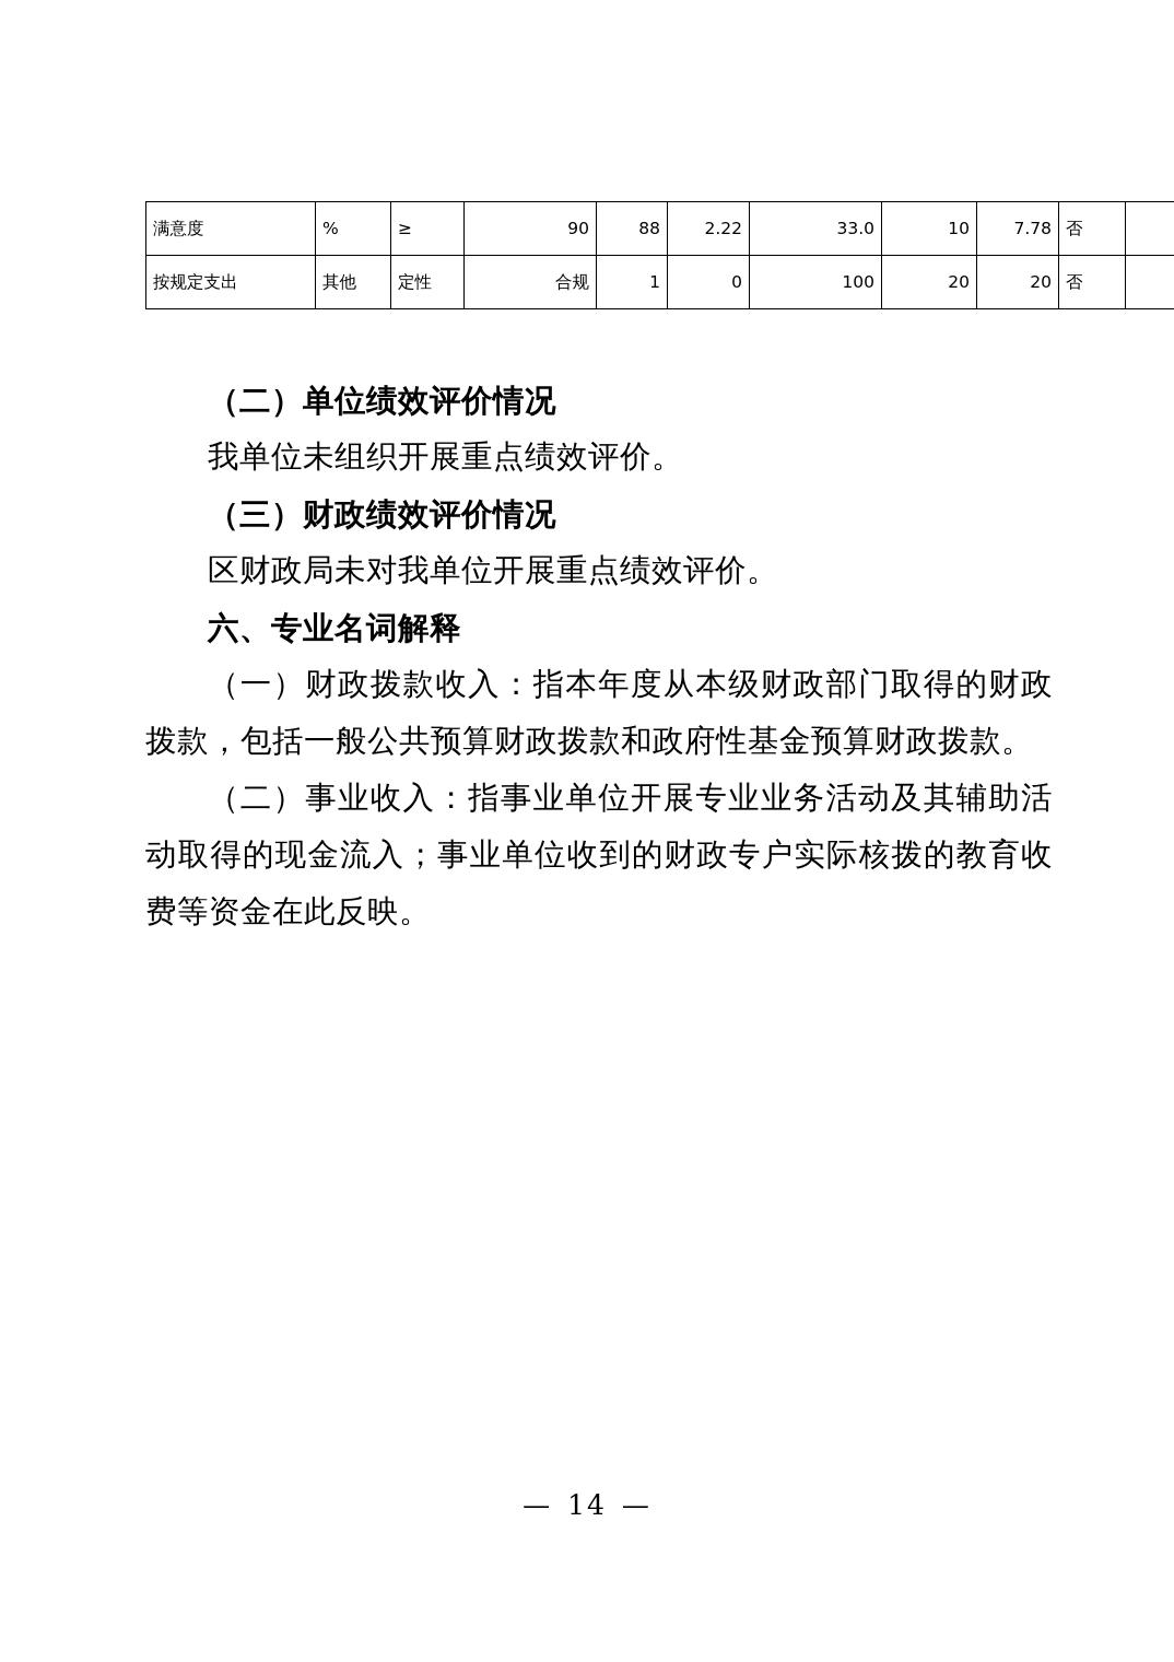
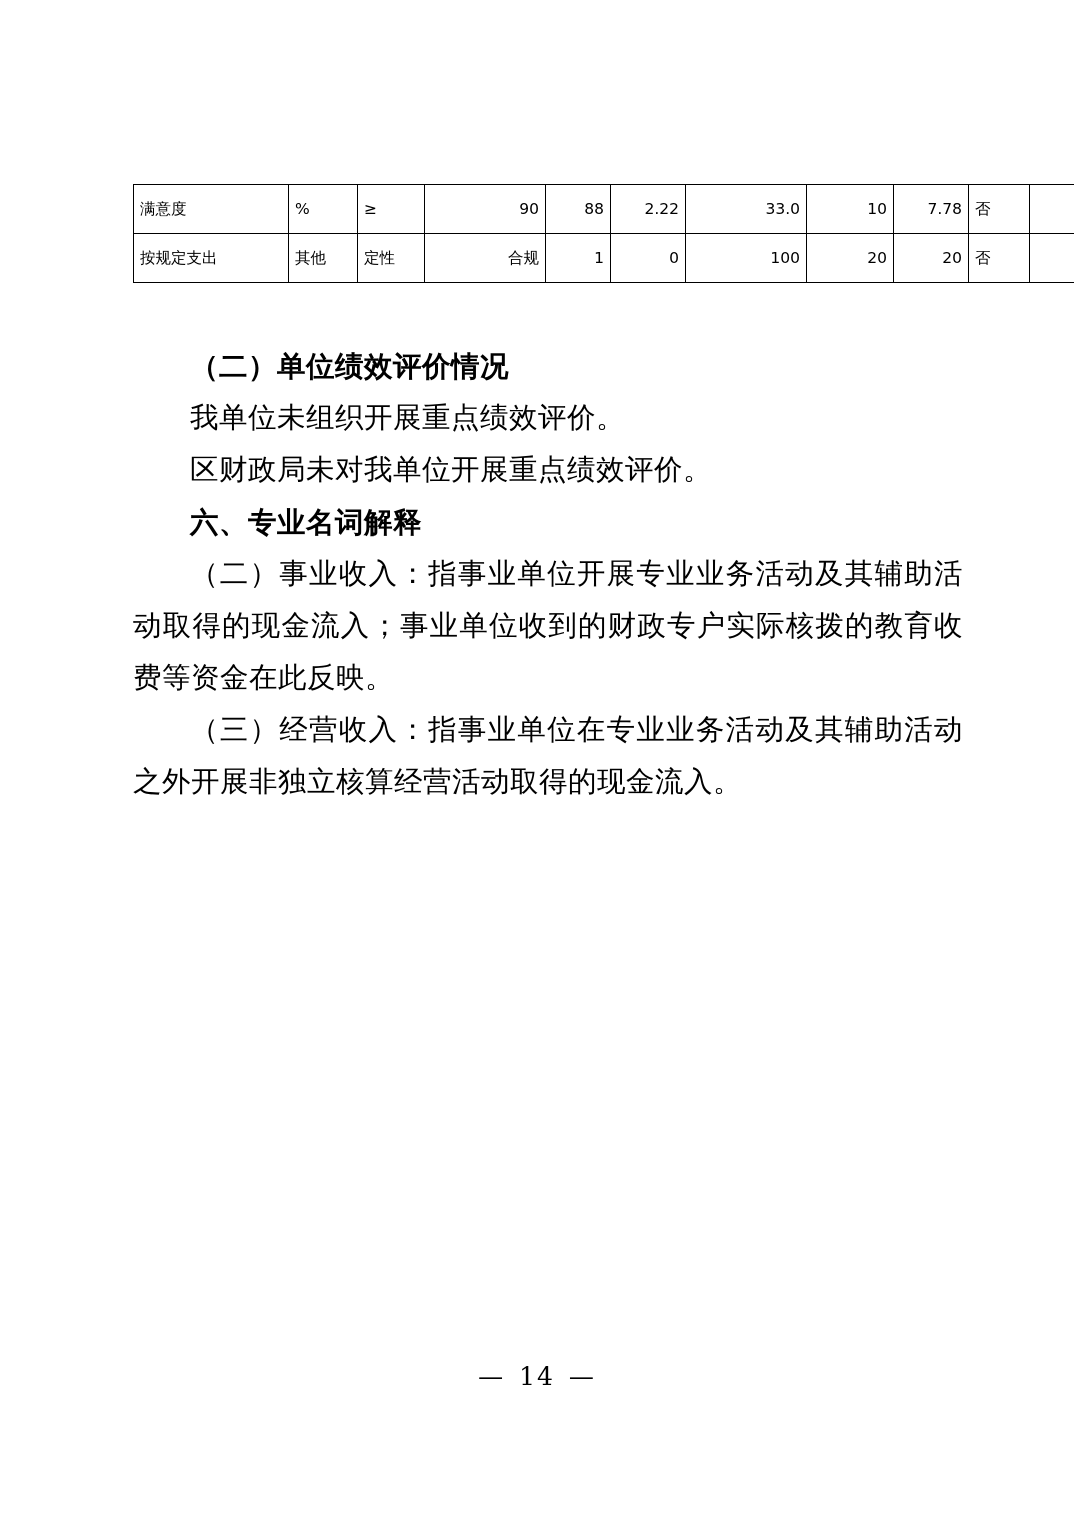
  满意度	%	≥	90	88	2.22	33.0	10	7.78	否
  按规定支出	其他	定性	合规	1	0	100	20	20	否
  （二）单位绩效评价情况
  我单位未组织开展重点绩效评价。
- （三）财政绩效评价情况
  区财政局未对我单位开展重点绩效评价。
  六、专业名词解释
- （一）财政拨款收入：指本年度从本级财政部门取得的财政拨款，包括一般公共预算财政拨款和政府性基金预算财政拨款。
  （二）事业收入：指事业单位开展专业业务活动及其辅助活动取得的现金流入；事业单位收到的财政专户实际核拨的教育收费等资金在此反映。
+ （三）经营收入：指事业单位在专业业务活动及其辅助活动之外开展非独立核算经营活动取得的现金流入。
  — 14 —
